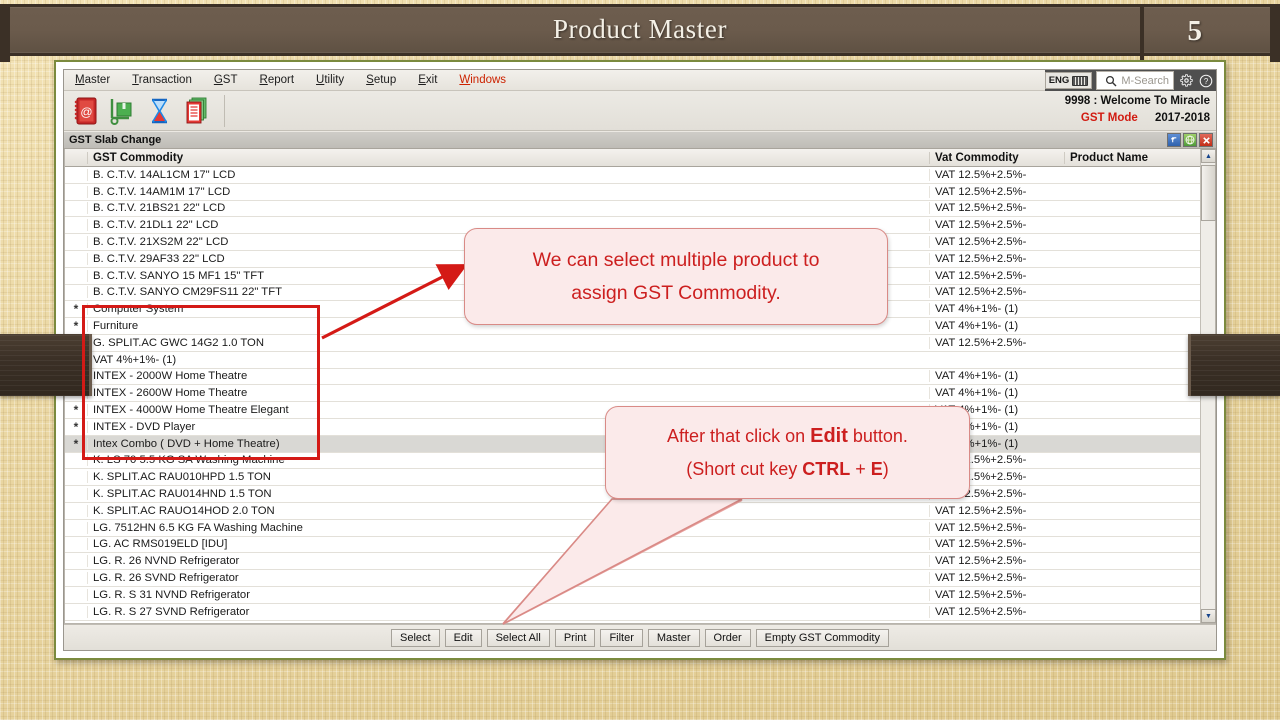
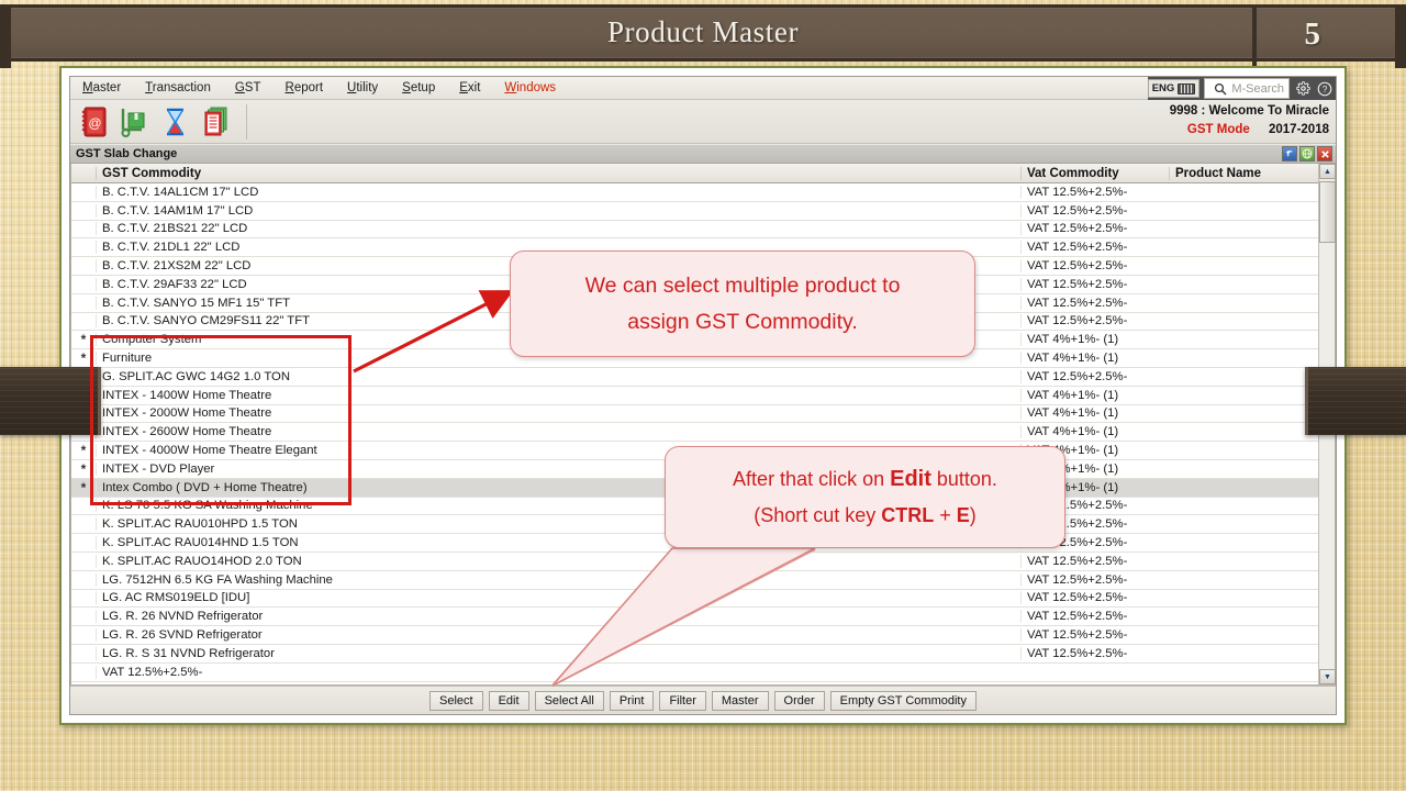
  Product Master
  5
  Master
  Transaction
  GST
  Report
  Utility
  Setup
  Exit
  Windows
  ENG
  M-Search
  ?
  @
  9998 : Welcome To Miracle
  GST Mode 2017-2018
  GST Slab Change
  GST Commodity
  Vat Commodity
  Product Name
  B. C.T.V. 14AL1CM 17" LCD
  VAT 12.5%+2.5%-
  B. C.T.V. 14AM1M 17" LCD
  VAT 12.5%+2.5%-
  B. C.T.V. 21BS21 22" LCD
  VAT 12.5%+2.5%-
  B. C.T.V. 21DL1 22" LCD
  VAT 12.5%+2.5%-
  B. C.T.V. 21XS2M 22" LCD
  VAT 12.5%+2.5%-
  B. C.T.V. 29AF33 22" LCD
  VAT 12.5%+2.5%-
  B. C.T.V. SANYO 15 MF1 15" TFT
  VAT 12.5%+2.5%-
  B. C.T.V. SANYO CM29FS11 22" TFT
  VAT 12.5%+2.5%-
  *
  Computer System
  VAT 4%+1%- (1)
  *
  Furniture
  VAT 4%+1%- (1)
  G. SPLIT.AC GWC 14G2 1.0 TON
  VAT 12.5%+2.5%-
+ INTEX - 1400W Home Theatre
  VAT 4%+1%- (1)
  INTEX - 2000W Home Theatre
  VAT 4%+1%- (1)
  INTEX - 2600W Home Theatre
  VAT 4%+1%- (1)
  *
  INTEX - 4000W Home Theatre Elegant
  *
  INTEX - DVD Player
  *
  Intex Combo ( DVD + Home Theatre)
  K. LS 70 5.5 KG SA Washing Machine
  K. SPLIT.AC RAU010HPD 1.5 TON
  K. SPLIT.AC RAU014HND 1.5 TON
  2.5%+2.5%-
  K. SPLIT.AC RAUO14HOD 2.0 TON
  VAT 12.5%+2.5%-
  LG. 7512HN 6.5 KG FA Washing Machine
  VAT 12.5%+2.5%-
  LG. AC RMS019ELD [IDU]
  VAT 12.5%+2.5%-
  LG. R. 26 NVND Refrigerator
  VAT 12.5%+2.5%-
  LG. R. 26 SVND Refrigerator
  VAT 12.5%+2.5%-
  LG. R. S 31 NVND Refrigerator
  VAT 12.5%+2.5%-
- LG. R. S 27 SVND Refrigerator
  VAT 12.5%+2.5%-
  Select
  Edit
  Select All
  Print
  Filter
  Master
  Order
  Empty GST Commodity
  We can select multiple product to
  assign GST Commodity.
  After that click on Edit button.
  (Short cut key CTRL + E)
